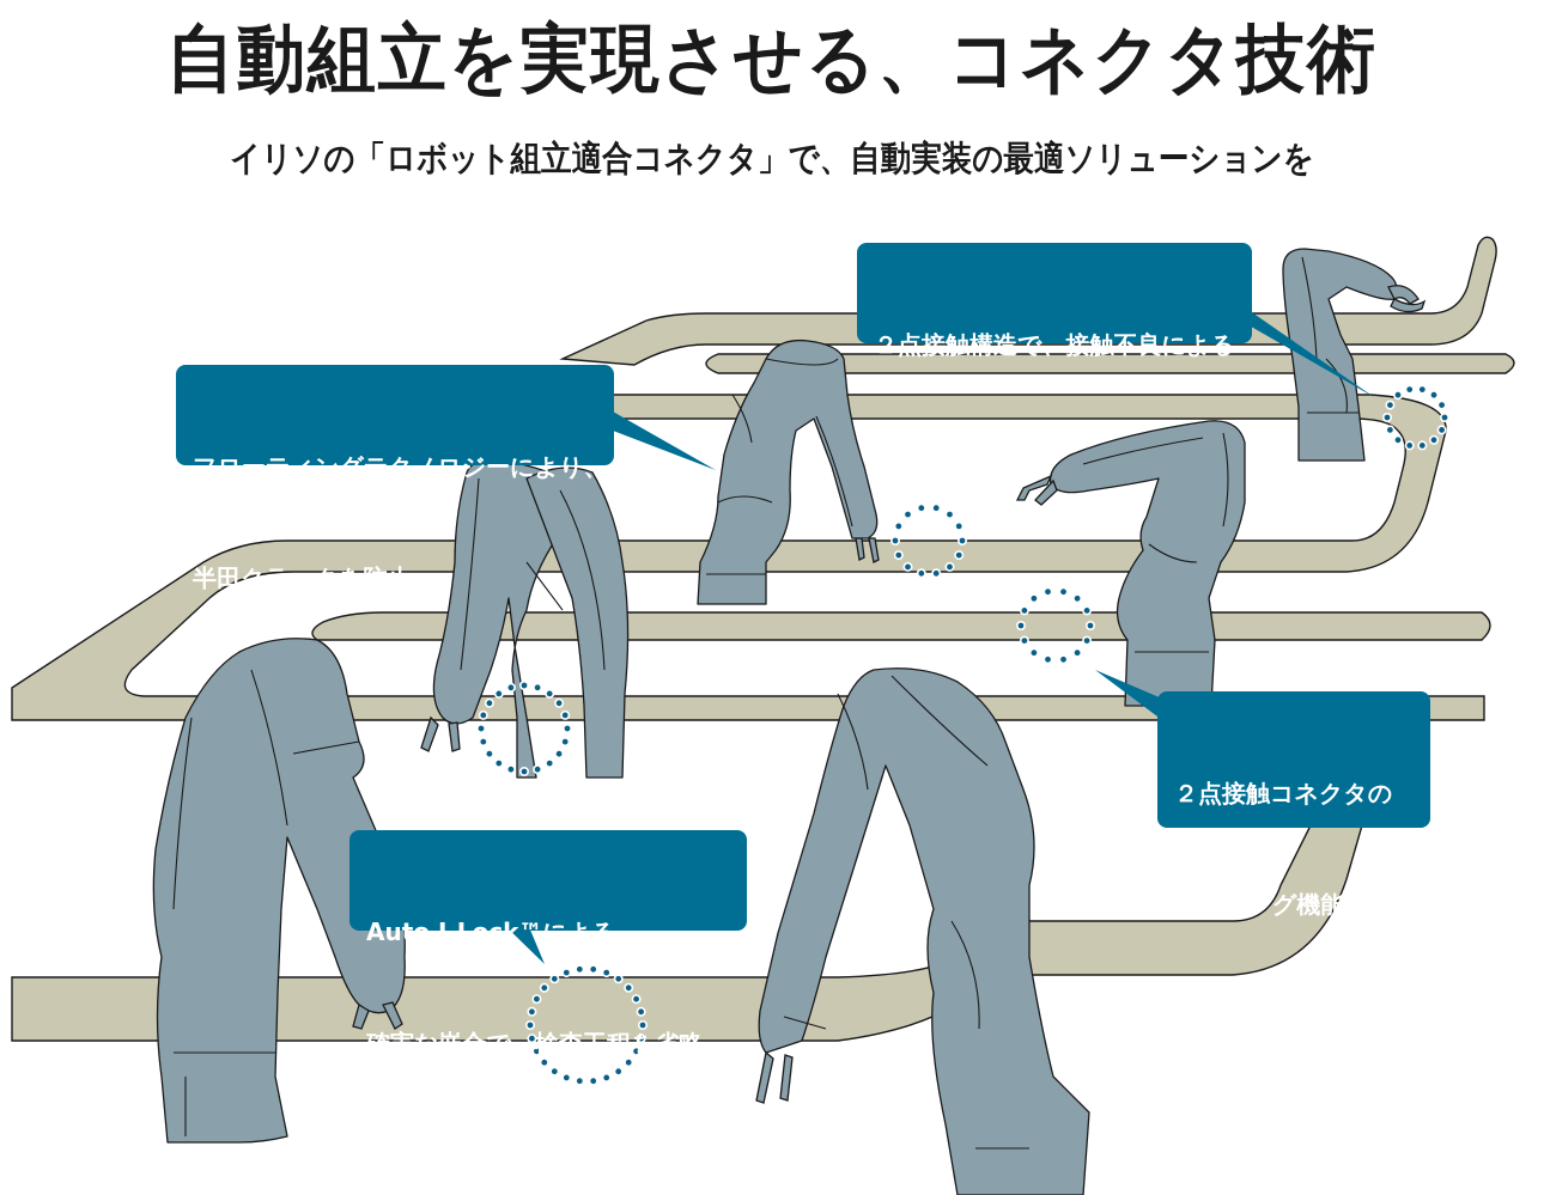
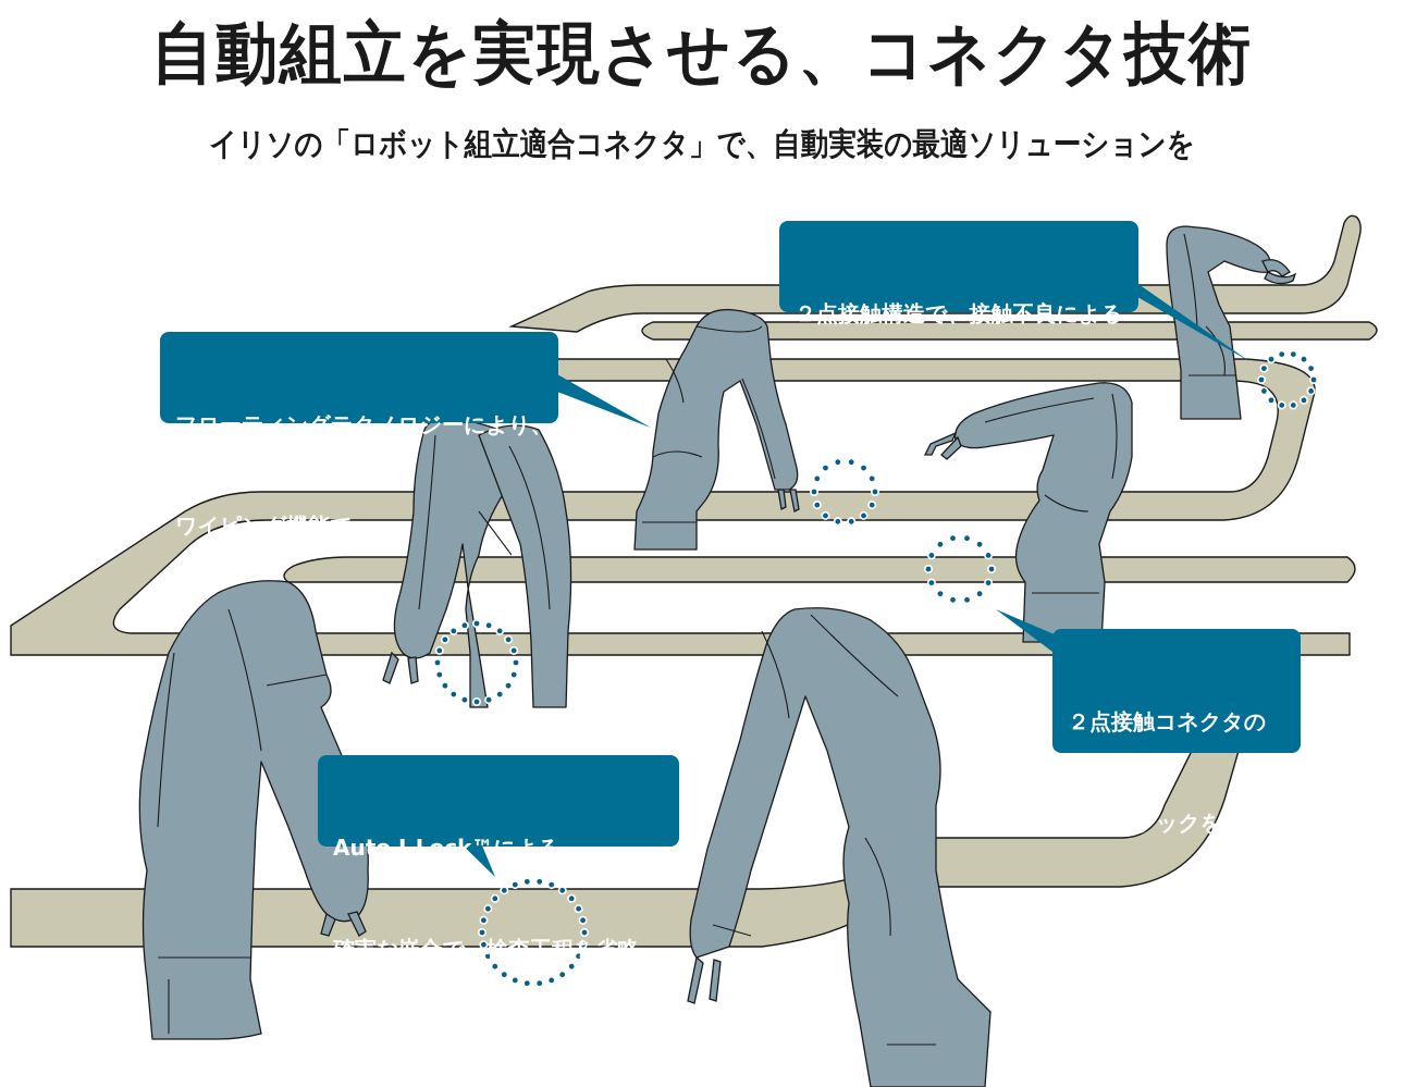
  自動組立を実現させる、コネクタ技術
  イリソの「ロボット組立適合コネクタ」で、自動実装の最適ソリューションを
  ２点接触構造で、接触不良による
  フローティングテクノロジーにより、
- 半田クラックを防止
+ ワイピング機能で、
  ２点接触コネクタの
- ワイピング機能で、
+ 半田クラックを防止
  Auto I-Lock™による
  確実な嵌合で、検査工程を省略
